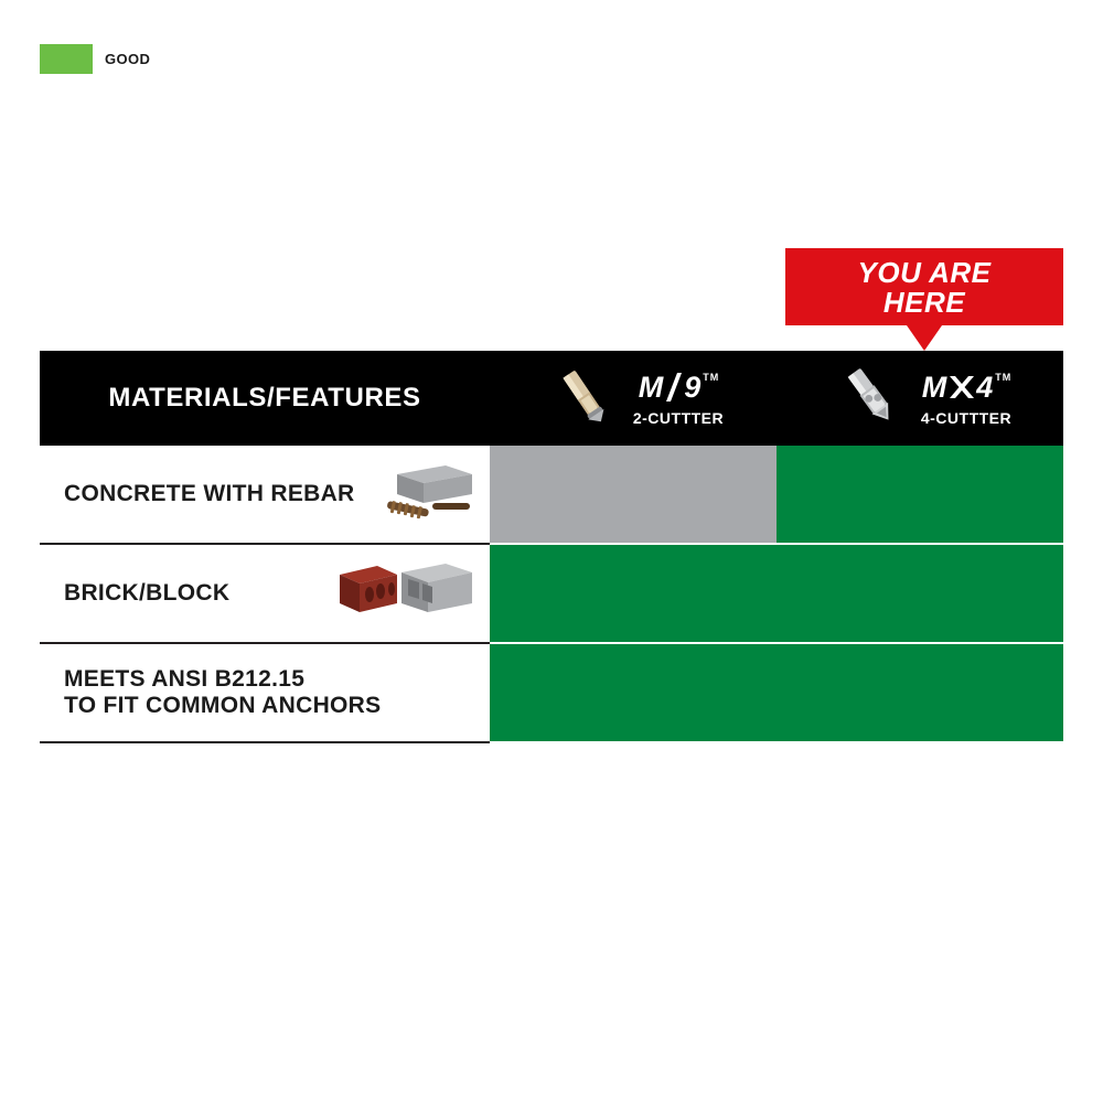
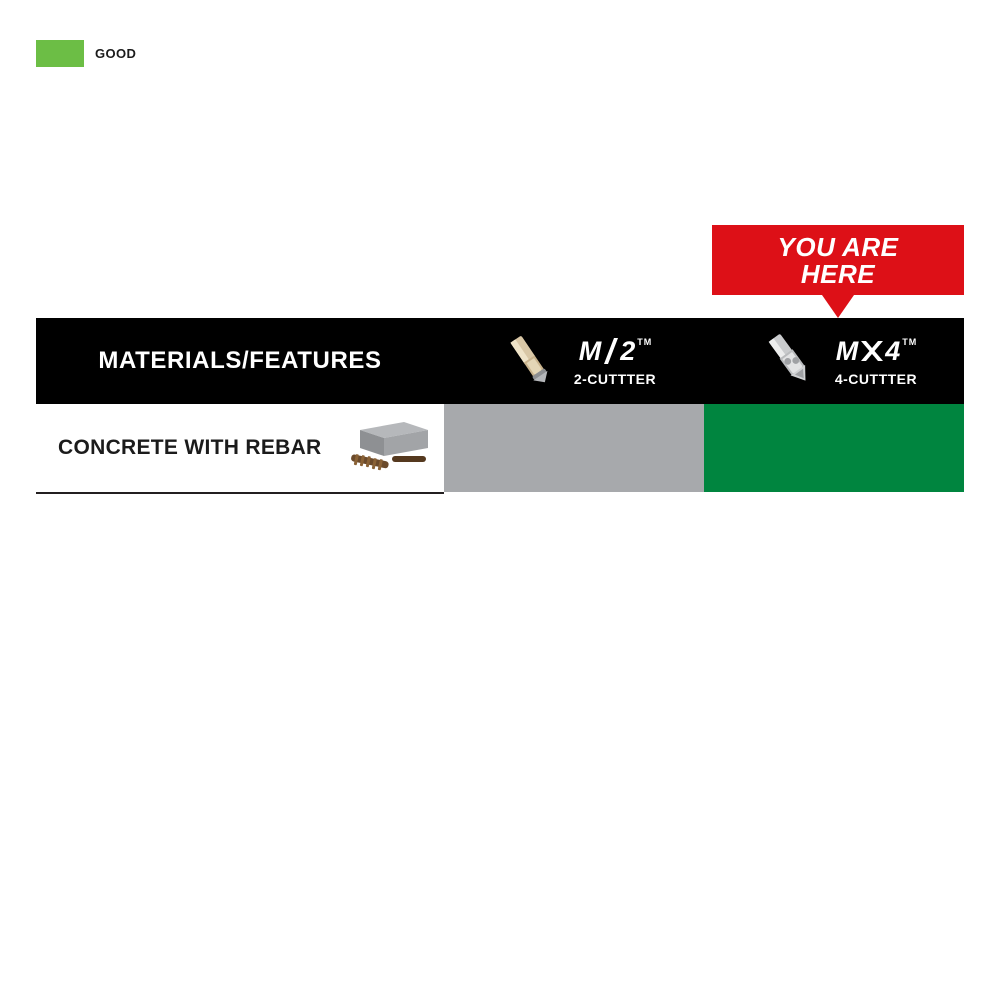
  GOOD
  YOU ARE
  HERE
- MATERIALS/FEATURES	M 9 TM 2-CUTTTER	M 4 TM 4-CUTTTER
+ MATERIALS/FEATURES	M 2 TM 2-CUTTTER	M 4 TM 4-CUTTTER
  CONCRETE WITH REBAR
- BRICK/BLOCK
- MEETS ANSI B212.15 TO FIT COMMON ANCHORS
